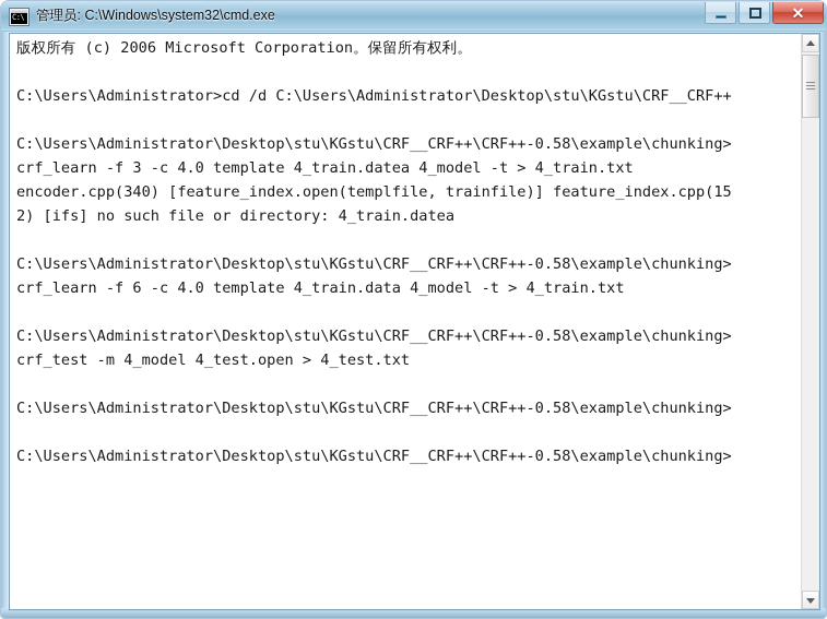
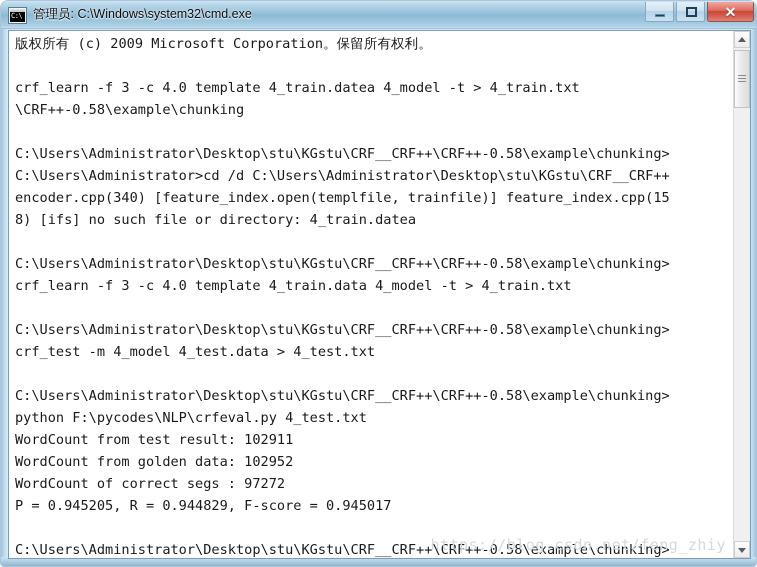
  C:\
  管理员: C:\Windows\system32\cmd.exe
  ✕
- 版权所有 (c) 2006 Microsoft Corporation。保留所有权利。
+ 版权所有 (c) 2009 Microsoft Corporation。保留所有权利。
- C:\Users\Administrator>cd /d C:\Users\Administrator\Desktop\stu\KGstu\CRF__CRF++
+ crf_learn -f 3 -c 4.0 template 4_train.datea 4_model -t > 4_train.txt
+ \CRF++-0.58\example\chunking
  C:\Users\Administrator\Desktop\stu\KGstu\CRF__CRF++\CRF++-0.58\example\chunking>
- crf_learn -f 3 -c 4.0 template 4_train.datea 4_model -t > 4_train.txt
+ C:\Users\Administrator>cd /d C:\Users\Administrator\Desktop\stu\KGstu\CRF__CRF++
  encoder.cpp(340) [feature_index.open(templfile, trainfile)] feature_index.cpp(15
- 2) [ifs] no such file or directory: 4_train.datea
+ 8) [ifs] no such file or directory: 4_train.datea
  C:\Users\Administrator\Desktop\stu\KGstu\CRF__CRF++\CRF++-0.58\example\chunking>
- crf_learn -f 6 -c 4.0 template 4_train.data 4_model -t > 4_train.txt
+ crf_learn -f 3 -c 4.0 template 4_train.data 4_model -t > 4_train.txt
  C:\Users\Administrator\Desktop\stu\KGstu\CRF__CRF++\CRF++-0.58\example\chunking>
- crf_test -m 4_model 4_test.open > 4_test.txt
+ crf_test -m 4_model 4_test.data > 4_test.txt
  C:\Users\Administrator\Desktop\stu\KGstu\CRF__CRF++\CRF++-0.58\example\chunking>
+ python F:\pycodes\NLP\crfeval.py 4_test.txt
+ WordCount from test result: 102911
+ WordCount from golden data: 102952
+ WordCount of correct segs : 97272
+ P = 0.945205, R = 0.944829, F-score = 0.945017
  C:\Users\Administrator\Desktop\stu\KGstu\CRF__CRF++\CRF++-0.58\example\chunking>
+ https://blog.csdn.net/feng_zhiy
